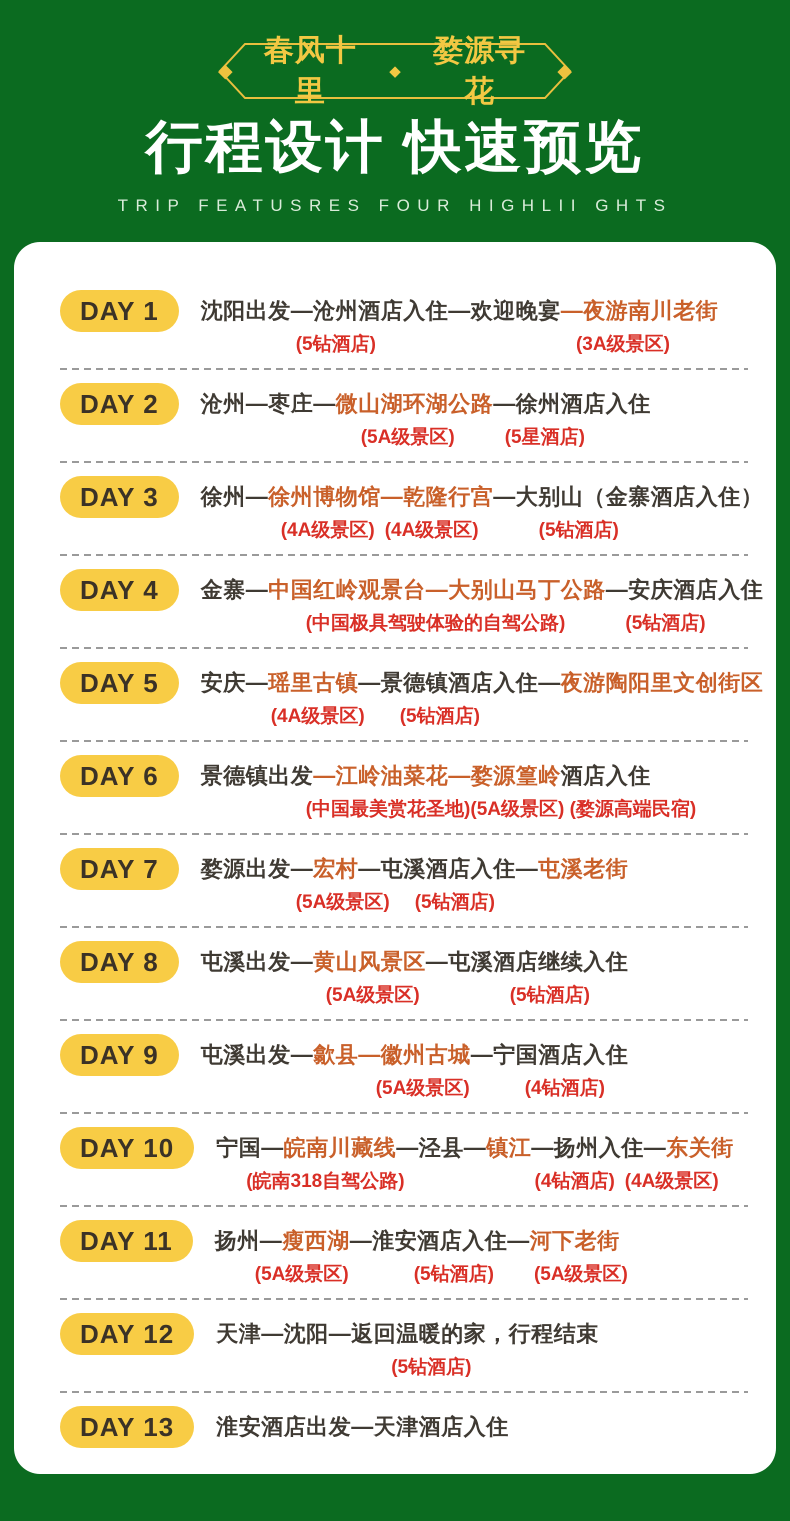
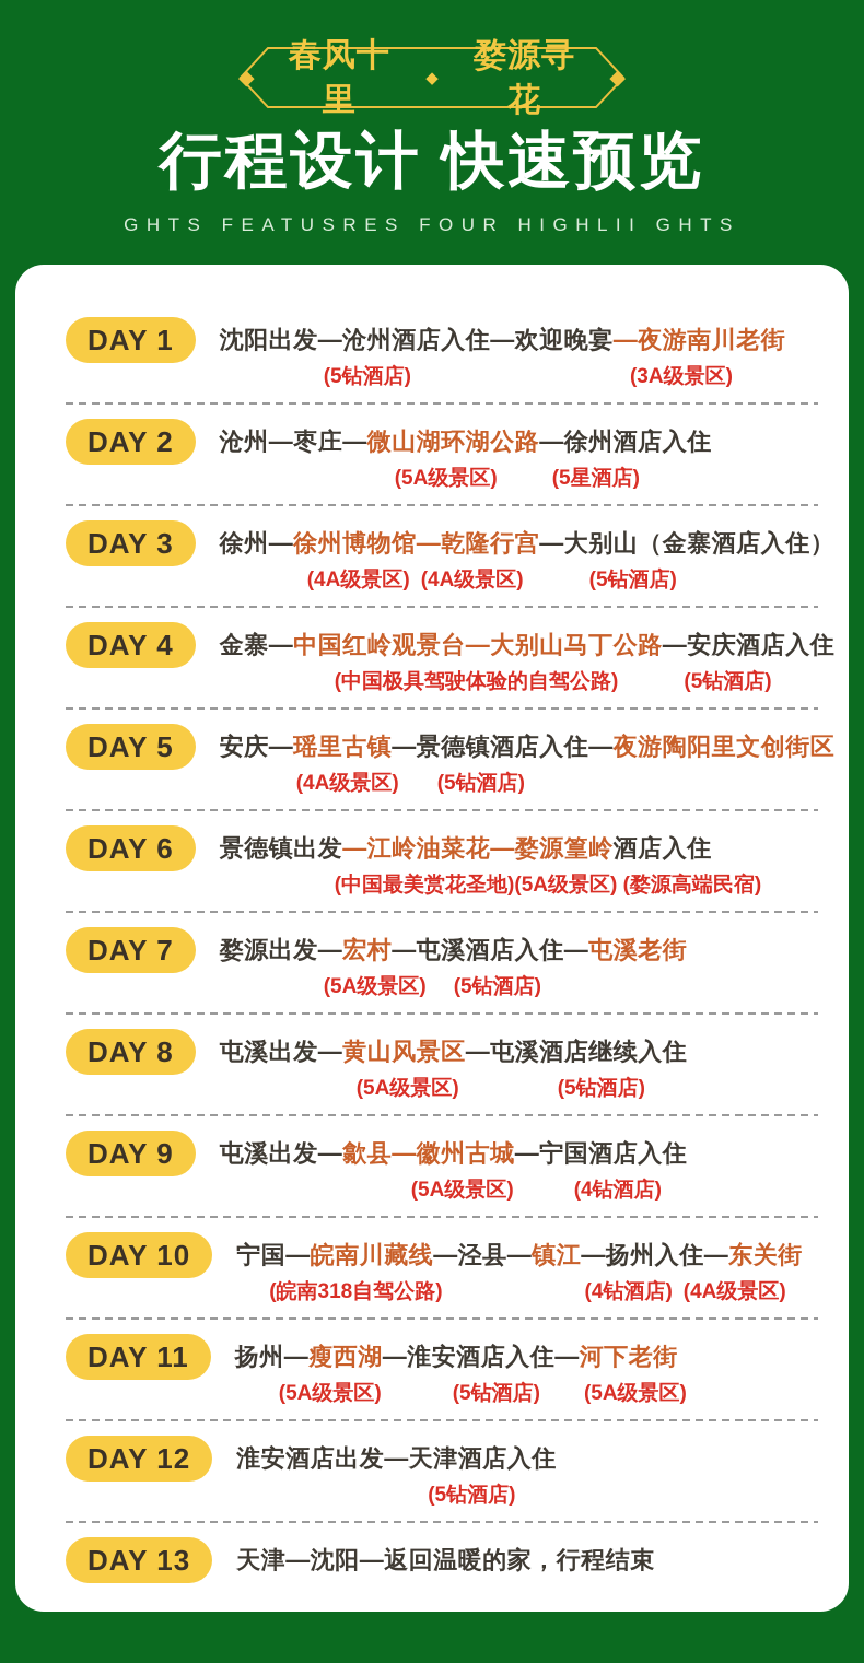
  ◆
  春风十里
  ◆
  婺源寻花
  ◆
  行程设计 快速预览
- TRIP FEATUSRES FOUR HIGHLII GHTS
+ GHTS FEATUSRES FOUR HIGHLII GHTS
  DAY 1
  沈阳出发—沧州酒店入住—欢迎晚宴—夜游南川老街
  (5钻酒店)
  (3A级景区)
  DAY 2
  沧州—枣庄—微山湖环湖公路—徐州酒店入住
  (5A级景区)
  (5星酒店)
  DAY 3
  徐州—徐州博物馆—乾隆行宫—大别山（金寨酒店入住）
  (4A级景区)
  (4A级景区)
  (5钻酒店)
  DAY 4
  金寨—中国红岭观景台—大别山马丁公路—安庆酒店入住
  (中国极具驾驶体验的自驾公路)
  (5钻酒店)
  DAY 5
  安庆—瑶里古镇—景德镇酒店入住—夜游陶阳里文创街区
  (4A级景区)
  (5钻酒店)
  DAY 6
  景德镇出发—江岭油菜花—婺源篁岭酒店入住
  (中国最美赏花圣地)(5A级景区) (婺源高端民宿)
  DAY 7
  婺源出发—宏村—屯溪酒店入住—屯溪老街
  (5A级景区)
  (5钻酒店)
  DAY 8
  屯溪出发—黄山风景区—屯溪酒店继续入住
  (5A级景区)
  (5钻酒店)
  DAY 9
  屯溪出发—歙县—徽州古城—宁国酒店入住
  (5A级景区)
  (4钻酒店)
  DAY 10
  宁国—皖南川藏线—泾县—镇江—扬州入住—东关街
  (皖南318自驾公路)
  (4钻酒店)
  (4A级景区)
  DAY 11
  扬州—瘦西湖—淮安酒店入住—河下老街
  (5A级景区)
  (5钻酒店)
  (5A级景区)
  DAY 12
- 天津—沈阳—返回温暖的家，行程结束
+ 淮安酒店出发—天津酒店入住
  (5钻酒店)
  DAY 13
- 淮安酒店出发—天津酒店入住
+ 天津—沈阳—返回温暖的家，行程结束
